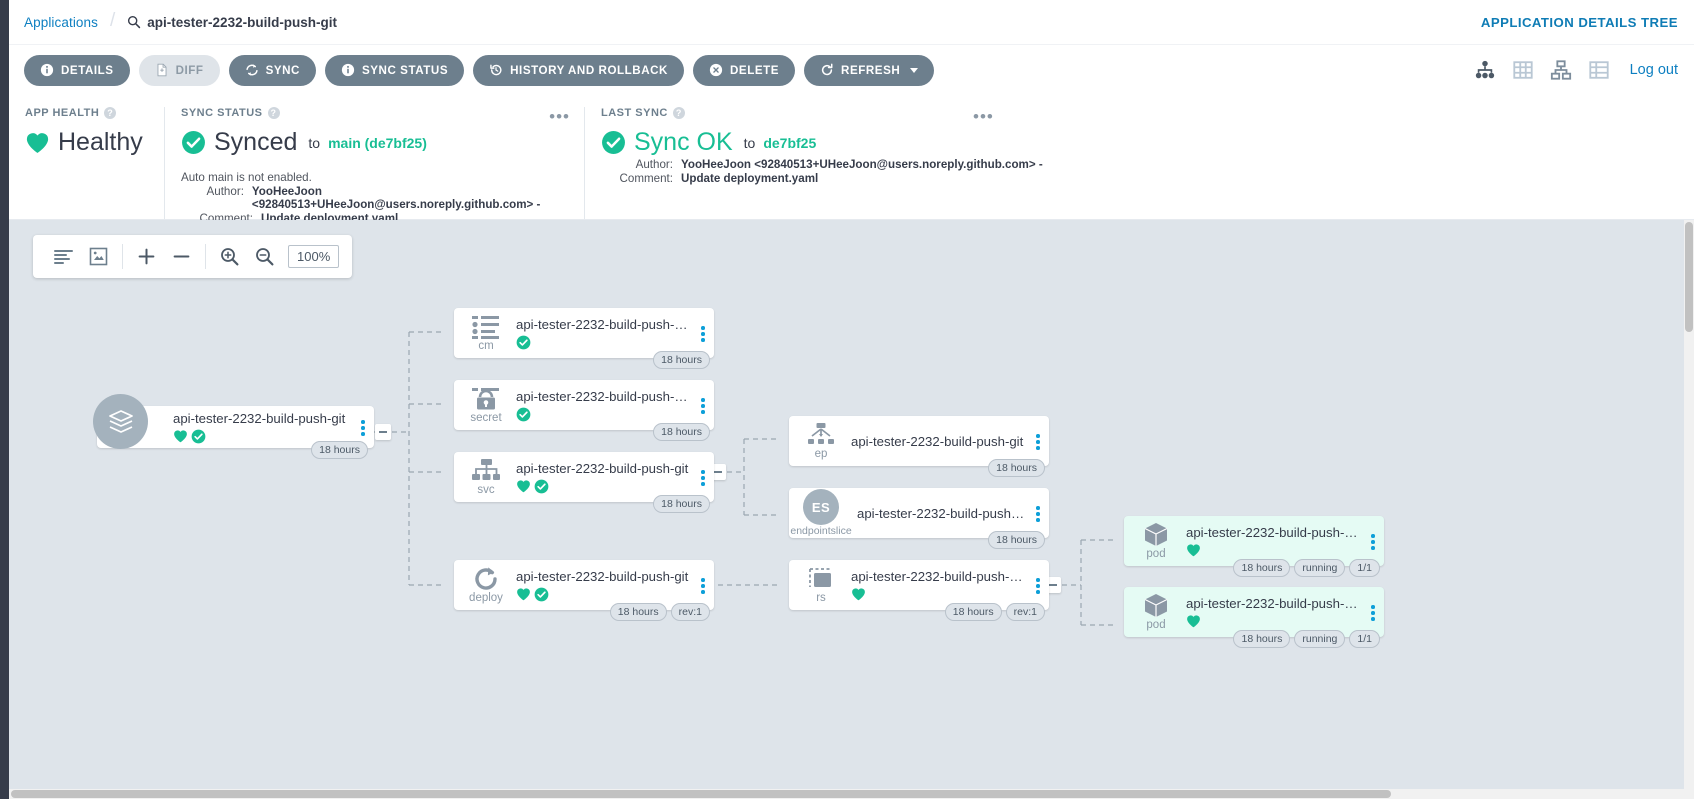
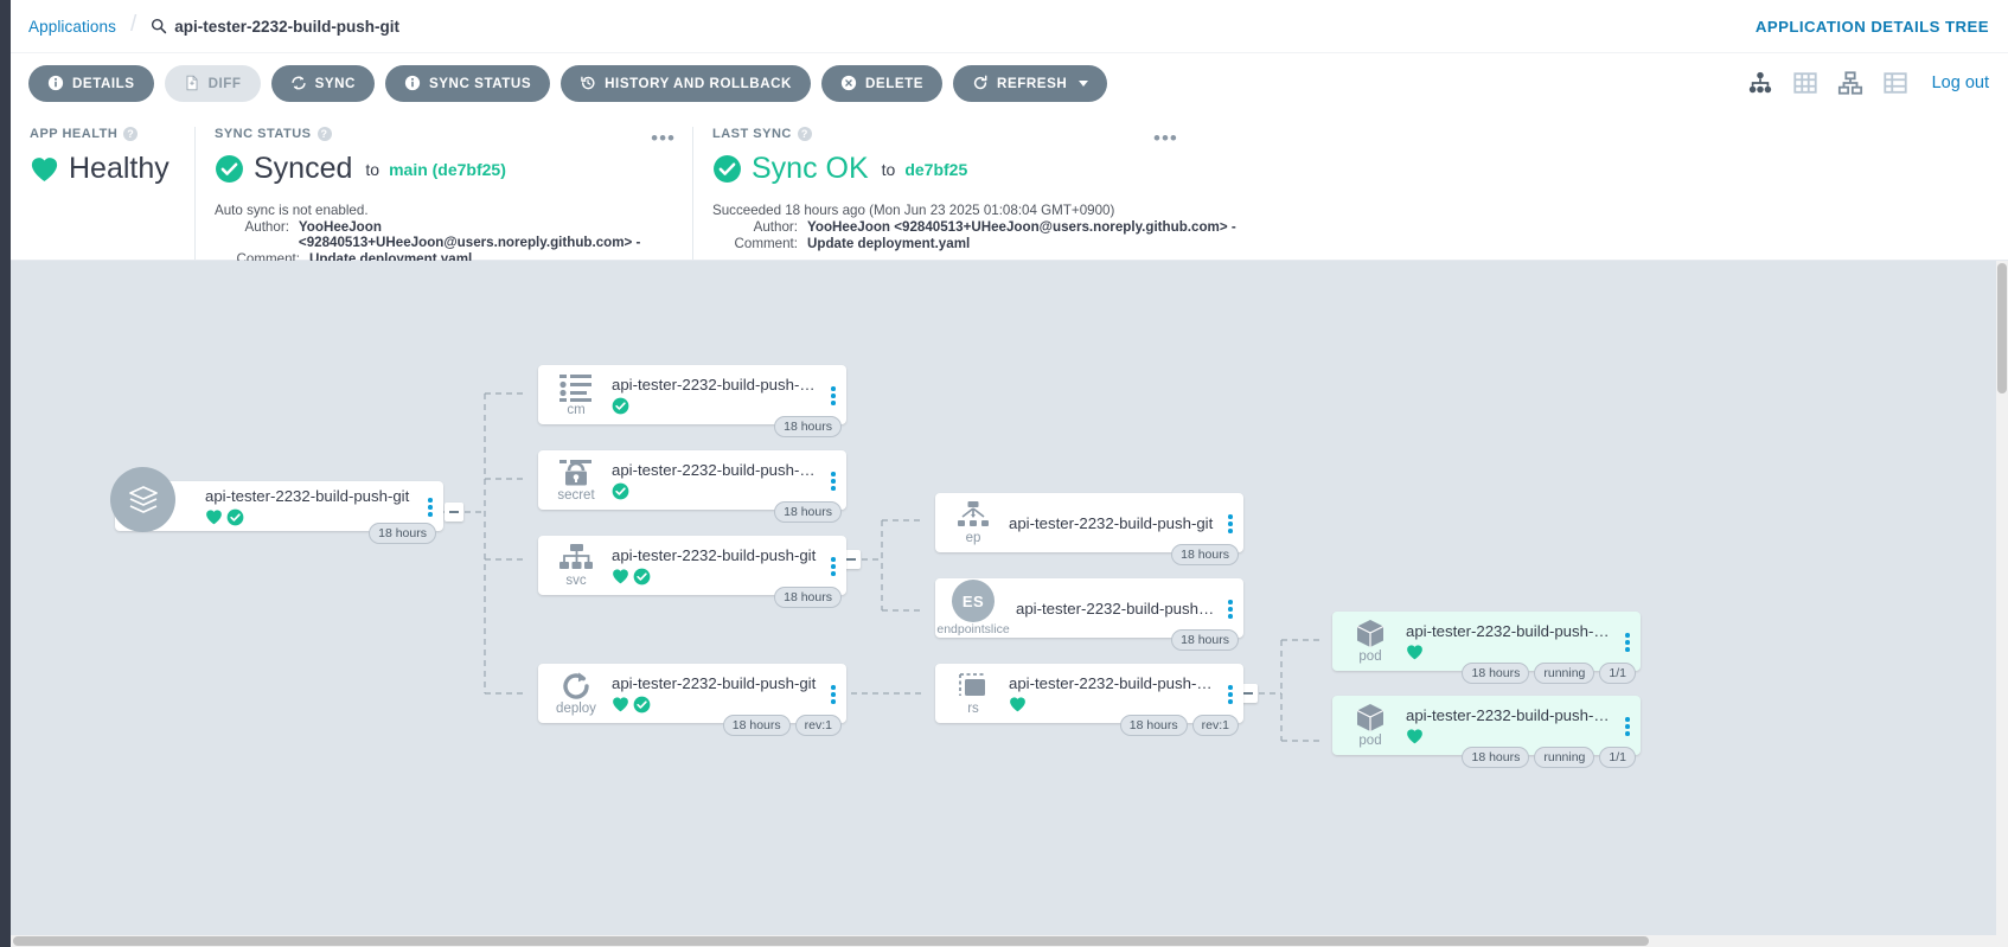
  Applications
  /
  api-tester-2232-build-push-git
  APPLICATION DETAILS TREE
  DETAILS
  DIFF
  SYNC
  SYNC STATUS
  HISTORY AND ROLLBACK
  DELETE
  REFRESH
  Log out
  APP HEALTH
  ?
  Healthy
  SYNC STATUS
  ?
  •••
  Synced
  to
  main (de7bf25)
- Auto main is not enabled.
+ Auto sync is not enabled.
  Author:
  YooHeeJoon <92840513+UHeeJoon@users.noreply.github.com> -
  Comment:
  Update deployment.yaml
  LAST SYNC
  ?
  •••
  Sync OK
  to
  de7bf25
+ Succeeded 18 hours ago (Mon Jun 23 2025 01:08:04 GMT+0900)
  Author:
  YooHeeJoon <92840513+UHeeJoon@users.noreply.github.com> -
  Comment:
  Update deployment.yaml
- 100%
  api-tester-2232-build-push-git
  18 hours
  cm
  api-tester-2232-build-push-git
  18 hours
  secret
  api-tester-2232-build-push-git
  18 hours
  svc
  api-tester-2232-build-push-git
  18 hours
  deploy
  api-tester-2232-build-push-git
  18 hours
  rev:1
  ep
  api-tester-2232-build-push-git
  18 hours
  ES
  endpointslice
  api-tester-2232-build-push-gi
  18 hours
  rs
  api-tester-2232-build-push-git
  18 hours
  rev:1
  pod
  api-tester-2232-build-push-git
  18 hours
  running
  1/1
  pod
  api-tester-2232-build-push-git
  18 hours
  running
  1/1
